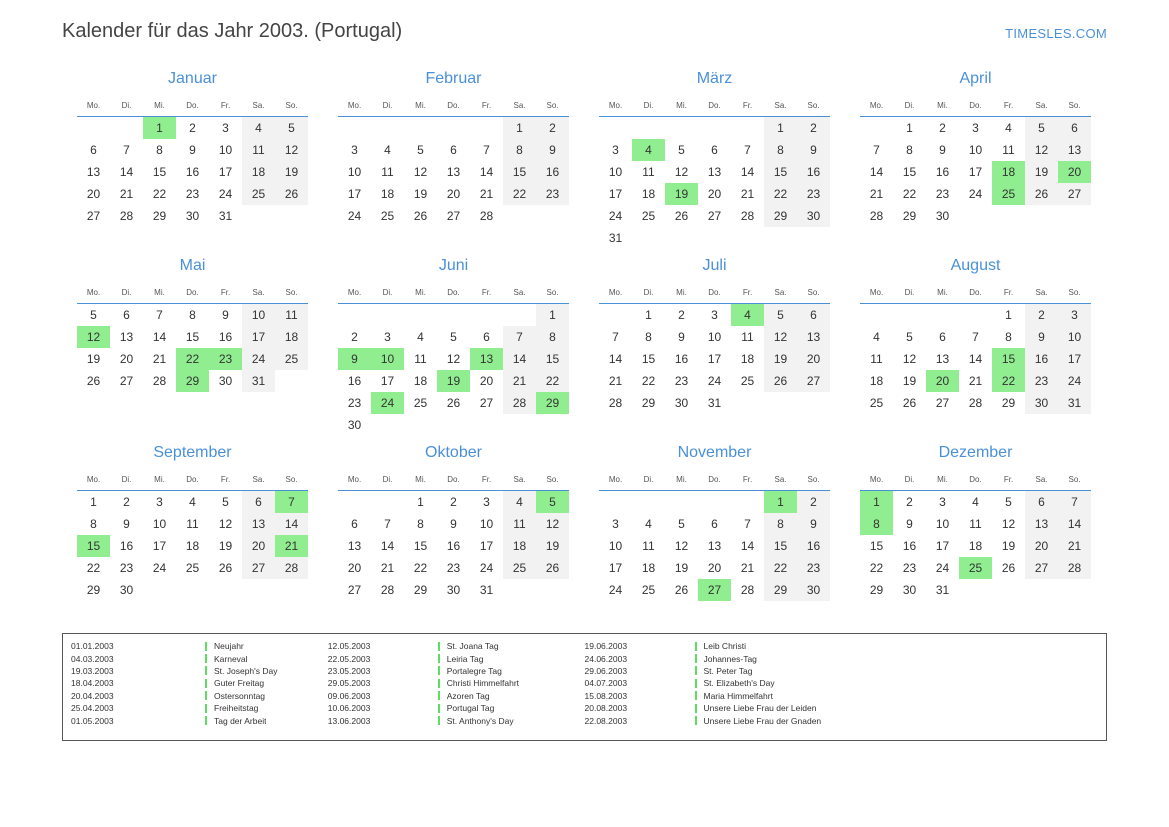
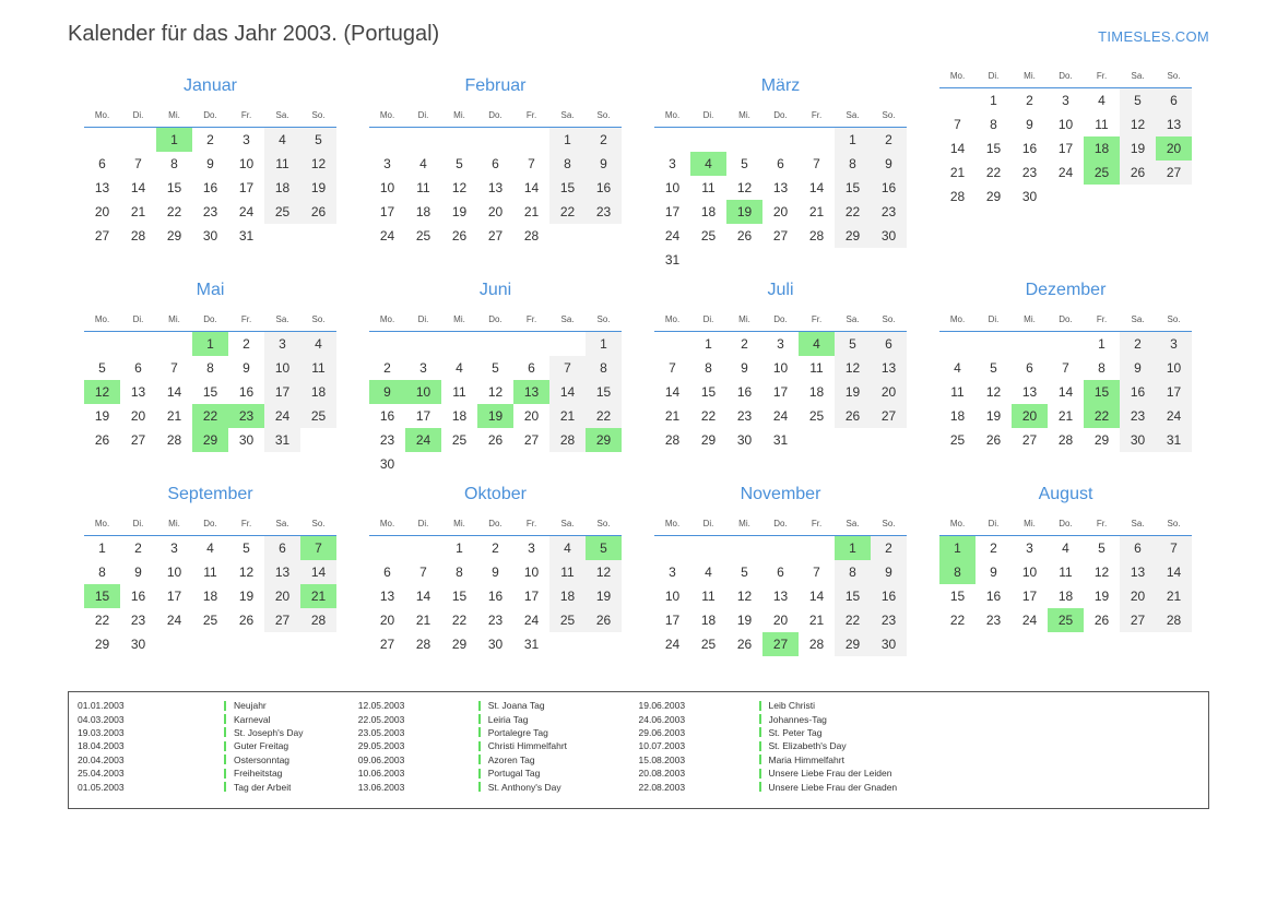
  Kalender für das Jahr 2003. (Portugal)
  TIMESLES.COM
  Januar
  Mo.	Di.	Mi.	Do.	Fr.	Sa.	So.
  		1	2	3	4	5
  6	7	8	9	10	11	12
  13	14	15	16	17	18	19
  20	21	22	23	24	25	26
  27	28	29	30	31
  Februar
  Mo.	Di.	Mi.	Do.	Fr.	Sa.	So.
  					1	2
  3	4	5	6	7	8	9
  10	11	12	13	14	15	16
  17	18	19	20	21	22	23
  24	25	26	27	28
  März
  Mo.	Di.	Mi.	Do.	Fr.	Sa.	So.
  					1	2
  3	4	5	6	7	8	9
  10	11	12	13	14	15	16
  17	18	19	20	21	22	23
  24	25	26	27	28	29	30
  31
- April
  Mo.	Di.	Mi.	Do.	Fr.	Sa.	So.
  	1	2	3	4	5	6
  7	8	9	10	11	12	13
  14	15	16	17	18	19	20
  21	22	23	24	25	26	27
  28	29	30
  Mai
  Mo.	Di.	Mi.	Do.	Fr.	Sa.	So.
+ 			1	2	3	4
  5	6	7	8	9	10	11
  12	13	14	15	16	17	18
  19	20	21	22	23	24	25
  26	27	28	29	30	31
  Juni
  Mo.	Di.	Mi.	Do.	Fr.	Sa.	So.
  						1
  2	3	4	5	6	7	8
  9	10	11	12	13	14	15
  16	17	18	19	20	21	22
  23	24	25	26	27	28	29
  30
  Juli
  Mo.	Di.	Mi.	Do.	Fr.	Sa.	So.
  	1	2	3	4	5	6
  7	8	9	10	11	12	13
  14	15	16	17	18	19	20
  21	22	23	24	25	26	27
  28	29	30	31
- August
+ Dezember
  Mo.	Di.	Mi.	Do.	Fr.	Sa.	So.
  				1	2	3
  4	5	6	7	8	9	10
  11	12	13	14	15	16	17
  18	19	20	21	22	23	24
  25	26	27	28	29	30	31
  September
  Mo.	Di.	Mi.	Do.	Fr.	Sa.	So.
  1	2	3	4	5	6	7
  8	9	10	11	12	13	14
  15	16	17	18	19	20	21
  22	23	24	25	26	27	28
  29	30
  Oktober
  Mo.	Di.	Mi.	Do.	Fr.	Sa.	So.
  		1	2	3	4	5
  6	7	8	9	10	11	12
  13	14	15	16	17	18	19
  20	21	22	23	24	25	26
  27	28	29	30	31
  November
  Mo.	Di.	Mi.	Do.	Fr.	Sa.	So.
  					1	2
  3	4	5	6	7	8	9
  10	11	12	13	14	15	16
  17	18	19	20	21	22	23
  24	25	26	27	28	29	30
- Dezember
+ August
  Mo.	Di.	Mi.	Do.	Fr.	Sa.	So.
  1	2	3	4	5	6	7
  8	9	10	11	12	13	14
  15	16	17	18	19	20	21
  22	23	24	25	26	27	28
- 29	30	31
  01.01.2003
  Neujahr
  04.03.2003
  Karneval
  19.03.2003
  St. Joseph's Day
  18.04.2003
  Guter Freitag
  20.04.2003
  Ostersonntag
  25.04.2003
  Freiheitstag
  01.05.2003
  Tag der Arbeit
  12.05.2003
  St. Joana Tag
  22.05.2003
  Leiria Tag
  23.05.2003
  Portalegre Tag
  29.05.2003
  Christi Himmelfahrt
  09.06.2003
  Azoren Tag
  10.06.2003
  Portugal Tag
  13.06.2003
  St. Anthony's Day
  19.06.2003
  Leib Christi
  24.06.2003
  Johannes-Tag
  29.06.2003
  St. Peter Tag
- 04.07.2003
+ 10.07.2003
  St. Elizabeth's Day
  15.08.2003
  Maria Himmelfahrt
  20.08.2003
  Unsere Liebe Frau der Leiden
  22.08.2003
  Unsere Liebe Frau der Gnaden
